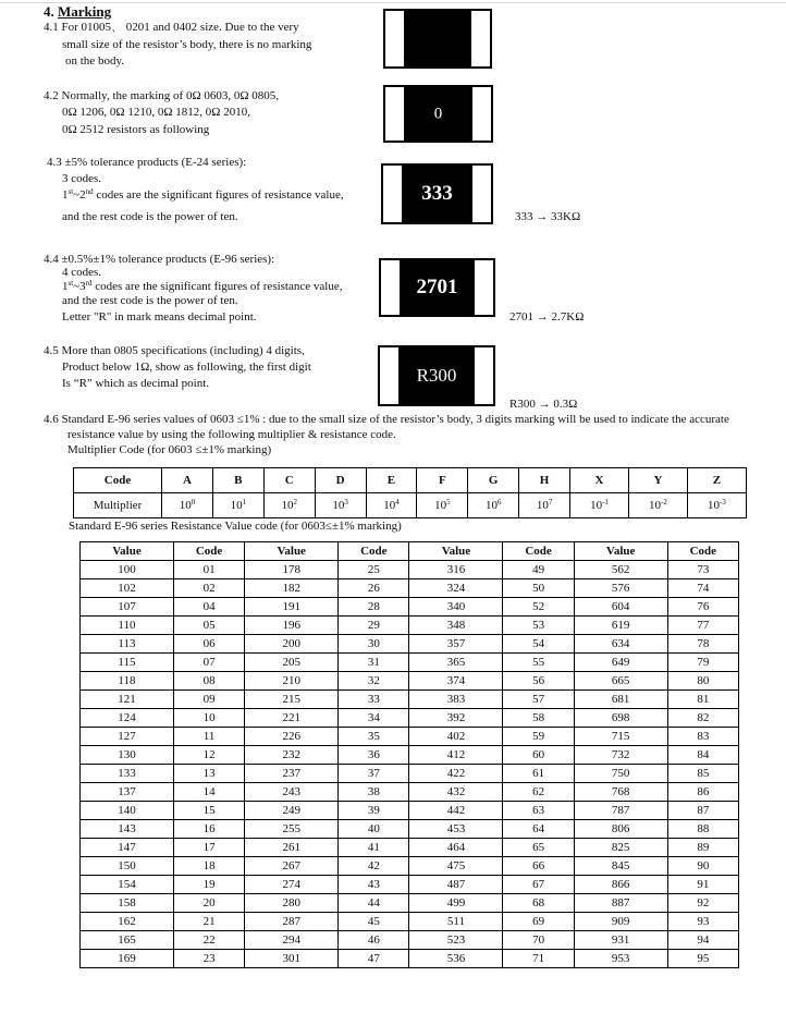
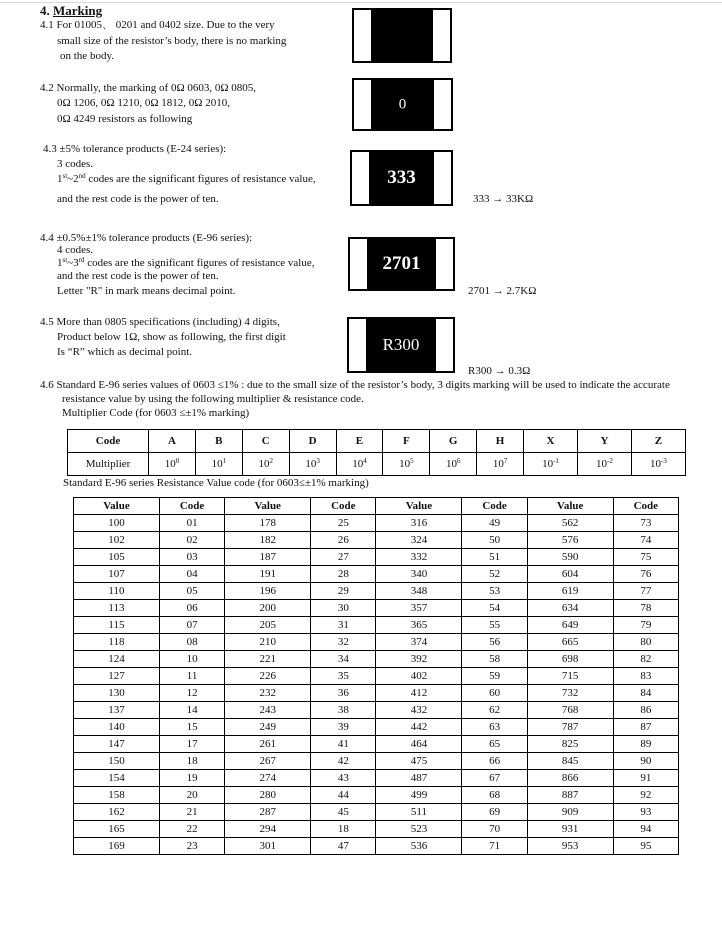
  4. Marking
  4.1 For 01005、 0201 and 0402 size. Due to the very
  small size of the resistor’s body, there is no marking
  on the body.
  4.2 Normally, the marking of 0Ω 0603, 0Ω 0805,
  0Ω 1206, 0Ω 1210, 0Ω 1812, 0Ω 2010,
- 0Ω 2512 resistors as following
+ 0Ω 4249 resistors as following
  0
  4.3 ±5% tolerance products (E-24 series):
  3 codes.
  1st~2nd codes are the significant figures of resistance value,
  and the rest code is the power of ten.
  333
  333 → 33KΩ
  4.4 ±0.5%±1% tolerance products (E-96 series):
  4 codes.
  1st~3rd codes are the significant figures of resistance value,
  and the rest code is the power of ten.
  Letter "R" in mark means decimal point.
  2701
  2701 → 2.7KΩ
  4.5 More than 0805 specifications (including) 4 digits,
  Product below 1Ω, show as following, the first digit
  Is “R” which as decimal point.
  R300
  R300 → 0.3Ω
  4.6 Standard E-96 series values of 0603 ≤1% : due to the small size of the resistor’s body, 3 digits marking will be used to indicate the accurate
  resistance value by using the following multiplier & resistance code.
  Multiplier Code (for 0603 ≤±1% marking)
  Code	A	B	C	D	E	F	G	H	X	Y	Z
  Multiplier	100	101	102	103	104	105	106	107	10-1	10-2	10-3
  Standard E-96 series Resistance Value code (for 0603≤±1% marking)
  Value	Code	Value	Code	Value	Code	Value	Code
  100	01	178	25	316	49	562	73
  102	02	182	26	324	50	576	74
+ 105	03	187	27	332	51	590	75
  107	04	191	28	340	52	604	76
  110	05	196	29	348	53	619	77
  113	06	200	30	357	54	634	78
  115	07	205	31	365	55	649	79
  118	08	210	32	374	56	665	80
- 121	09	215	33	383	57	681	81
  124	10	221	34	392	58	698	82
  127	11	226	35	402	59	715	83
  130	12	232	36	412	60	732	84
- 133	13	237	37	422	61	750	85
  137	14	243	38	432	62	768	86
  140	15	249	39	442	63	787	87
- 143	16	255	40	453	64	806	88
  147	17	261	41	464	65	825	89
  150	18	267	42	475	66	845	90
  154	19	274	43	487	67	866	91
  158	20	280	44	499	68	887	92
  162	21	287	45	511	69	909	93
- 165	22	294	46	523	70	931	94
+ 165	22	294	18	523	70	931	94
  169	23	301	47	536	71	953	95
